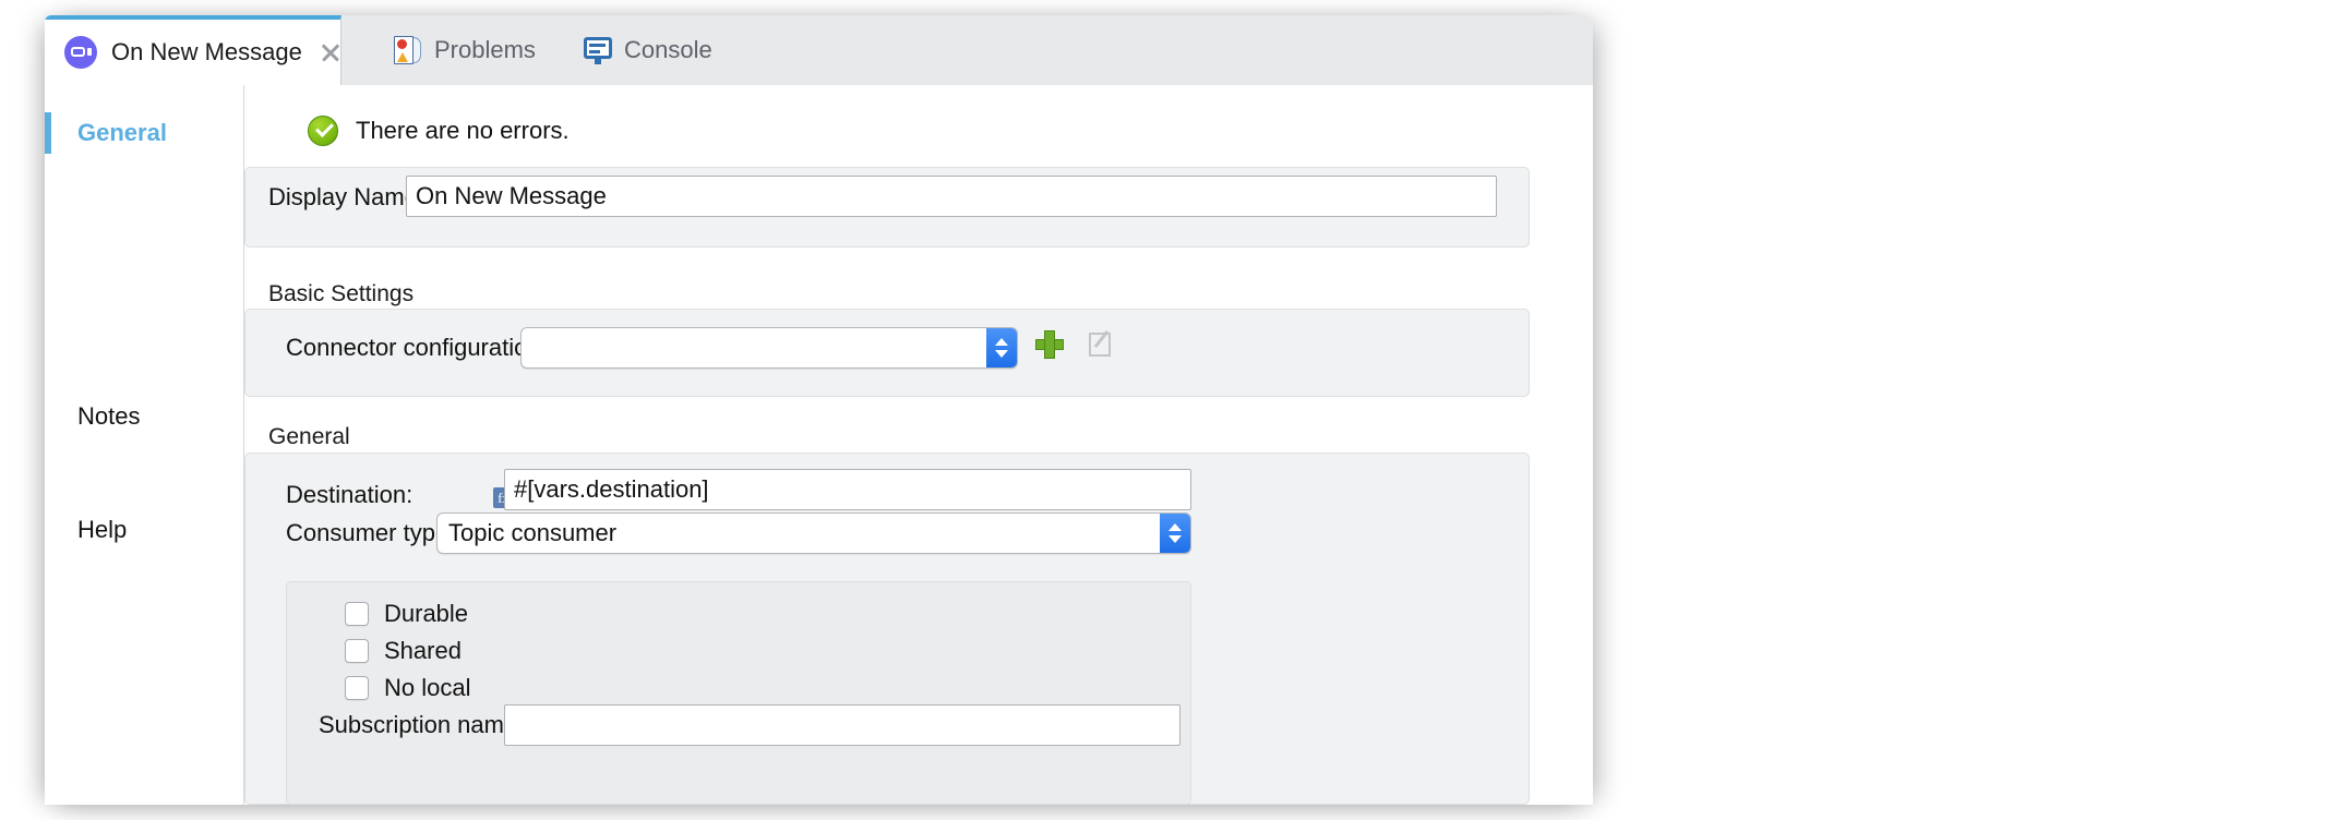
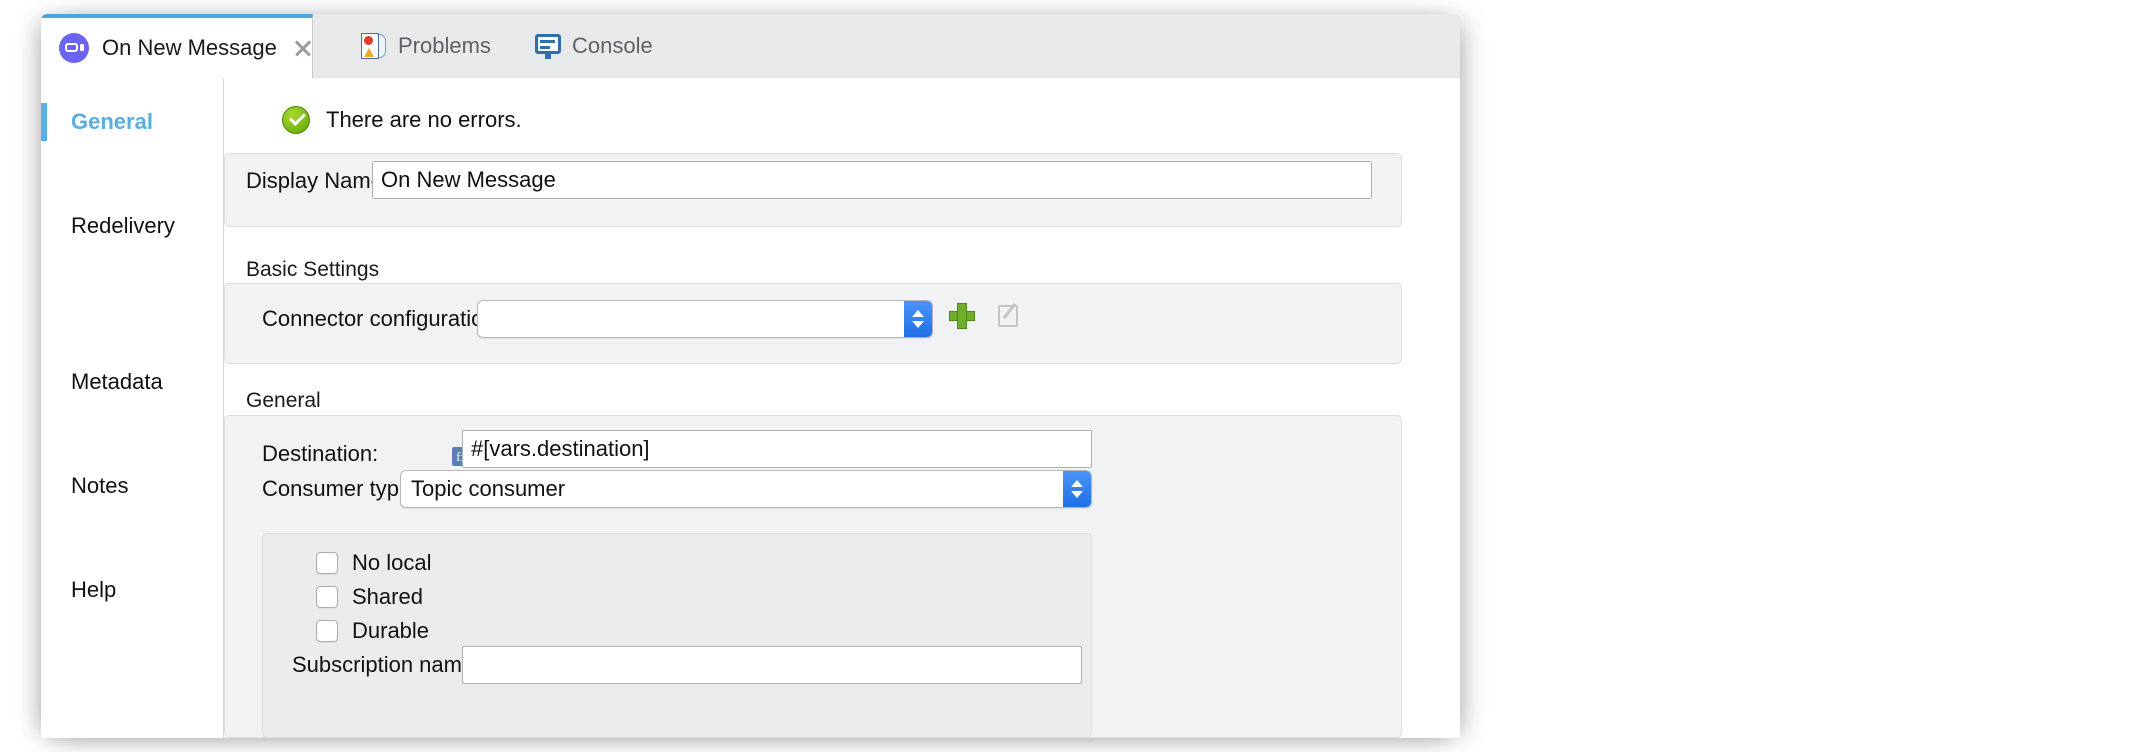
  On New Message
  Problems
  Console
  General
+ Redelivery
+ Metadata
  Notes
  Help
  There are no errors.
  Display Nam
  On New Message
  Basic Settings
  Connector configurati
  General
  Destination:
  #[vars.destination]
  Consumer typ
  Topic consumer
- Durable
+ No local
  Shared
- No local
+ Durable
  Subscription nam
